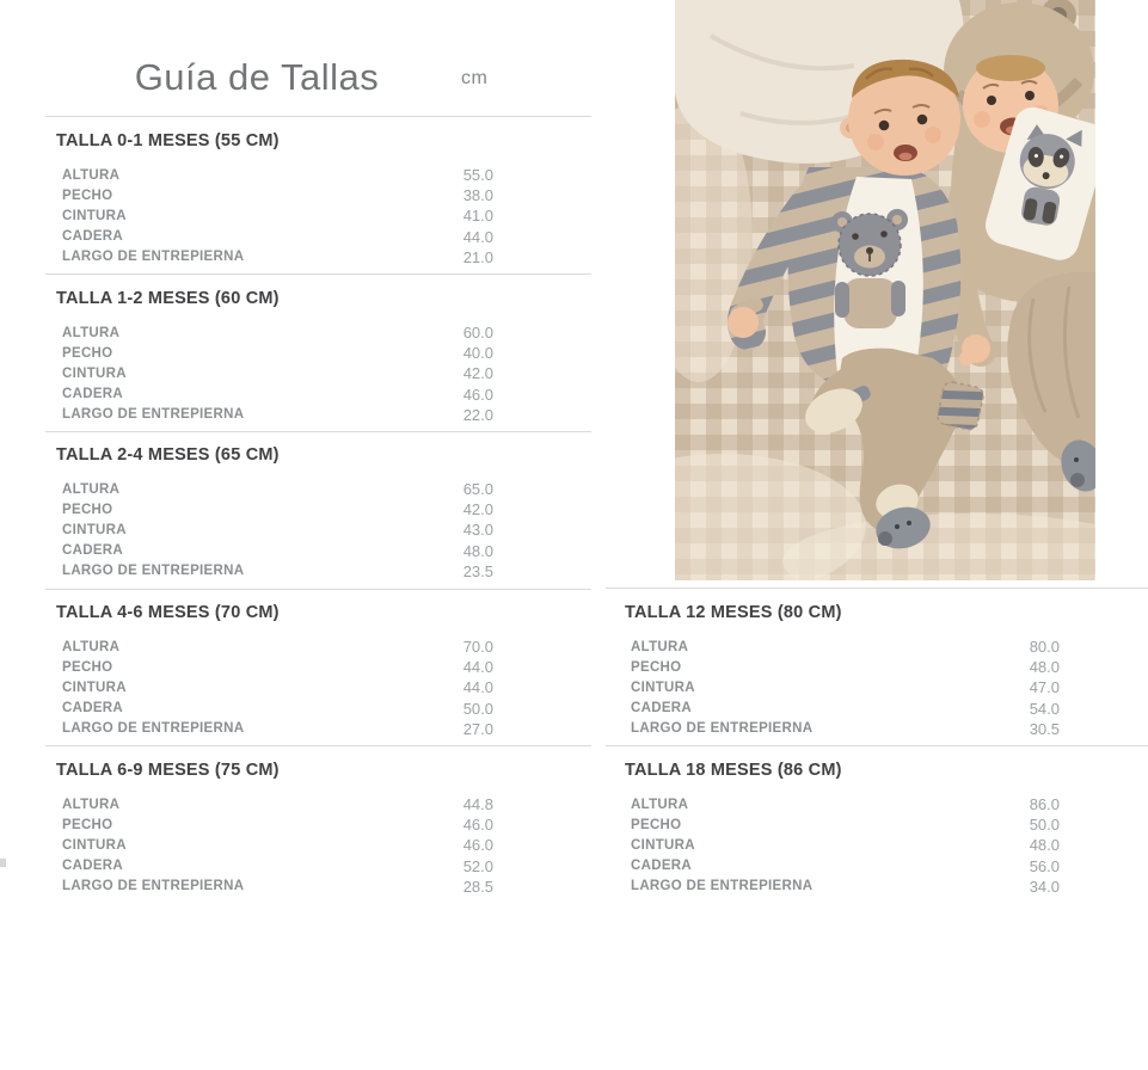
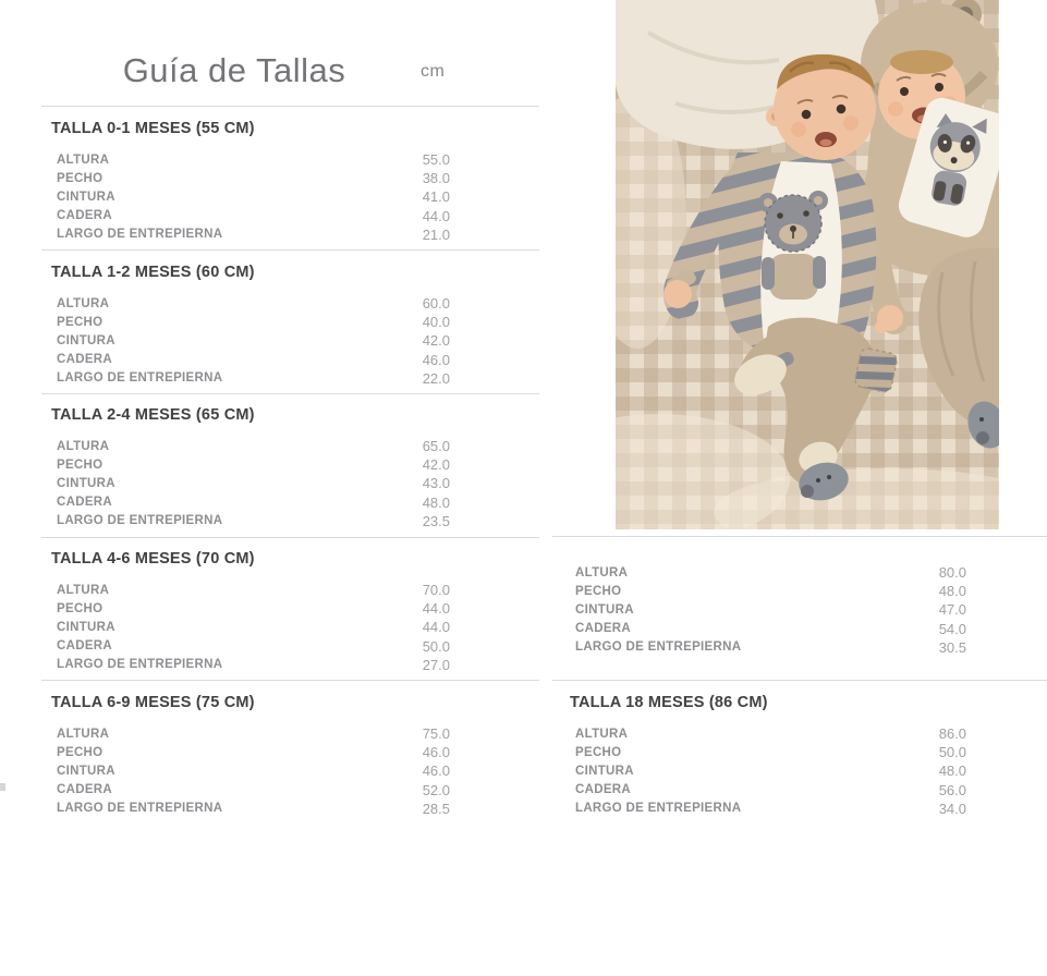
  Guía de Tallas
  cm
  TALLA 0-1 MESES (55 CM)
  ALTURA
  55.0
  PECHO
  38.0
  CINTURA
  41.0
  CADERA
  44.0
  LARGO DE ENTREPIERNA
  21.0
  TALLA 1-2 MESES (60 CM)
  ALTURA
  60.0
  PECHO
  40.0
  CINTURA
  42.0
  CADERA
  46.0
  LARGO DE ENTREPIERNA
  22.0
  TALLA 2-4 MESES (65 CM)
  ALTURA
  65.0
  PECHO
  42.0
  CINTURA
  43.0
  CADERA
  48.0
  LARGO DE ENTREPIERNA
  23.5
  TALLA 4-6 MESES (70 CM)
  ALTURA
  70.0
  PECHO
  44.0
  CINTURA
  44.0
  CADERA
  50.0
  LARGO DE ENTREPIERNA
  27.0
  TALLA 6-9 MESES (75 CM)
  ALTURA
- 44.8
+ 75.0
  PECHO
  46.0
  CINTURA
  46.0
  CADERA
  52.0
  LARGO DE ENTREPIERNA
  28.5
- TALLA 12 MESES (80 CM)
  ALTURA
  80.0
  PECHO
  48.0
  CINTURA
  47.0
  CADERA
  54.0
  LARGO DE ENTREPIERNA
  30.5
  TALLA 18 MESES (86 CM)
  ALTURA
  86.0
  PECHO
  50.0
  CINTURA
  48.0
  CADERA
  56.0
  LARGO DE ENTREPIERNA
  34.0
